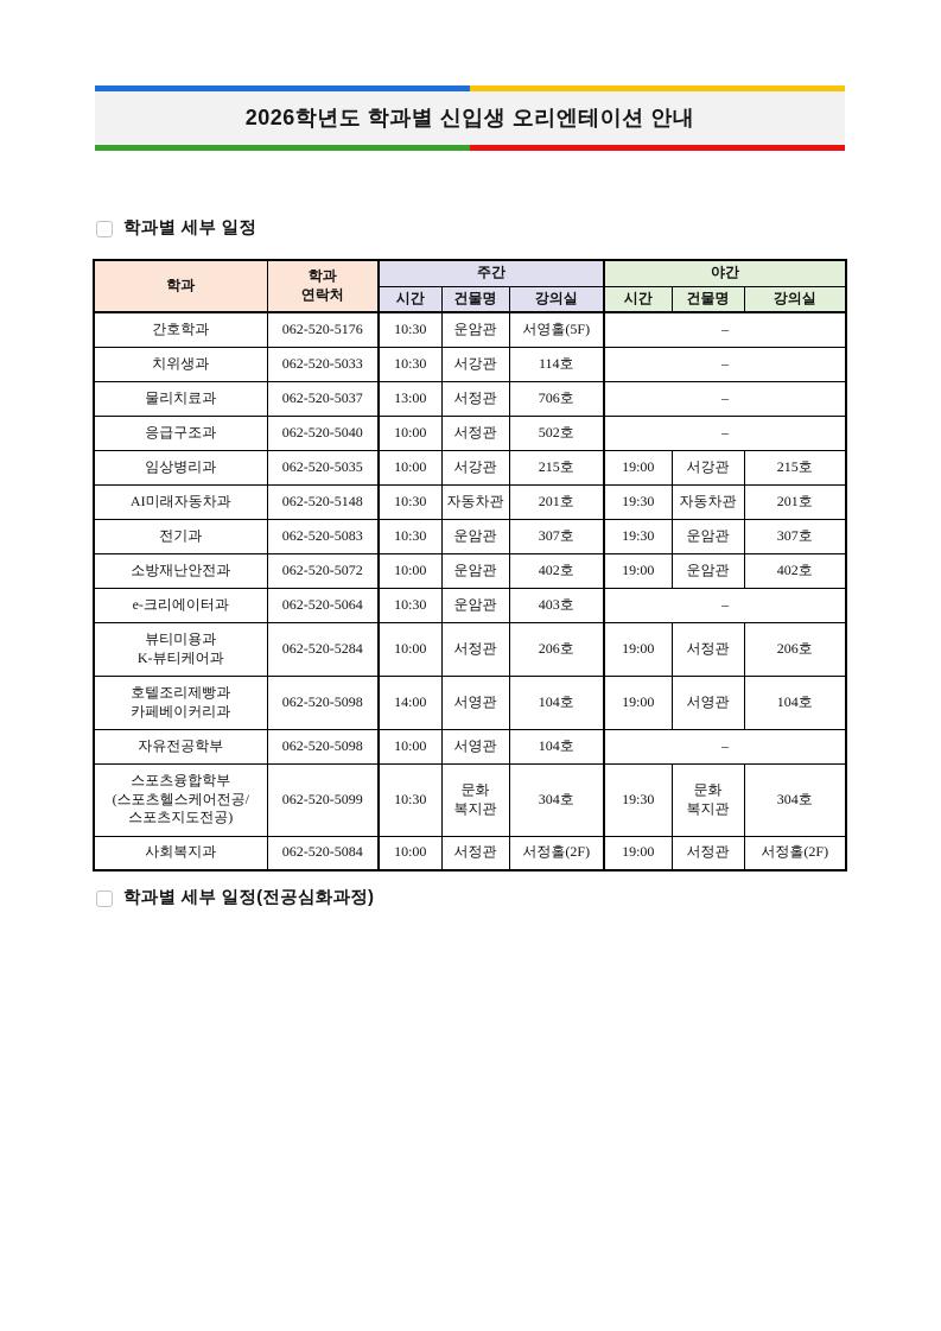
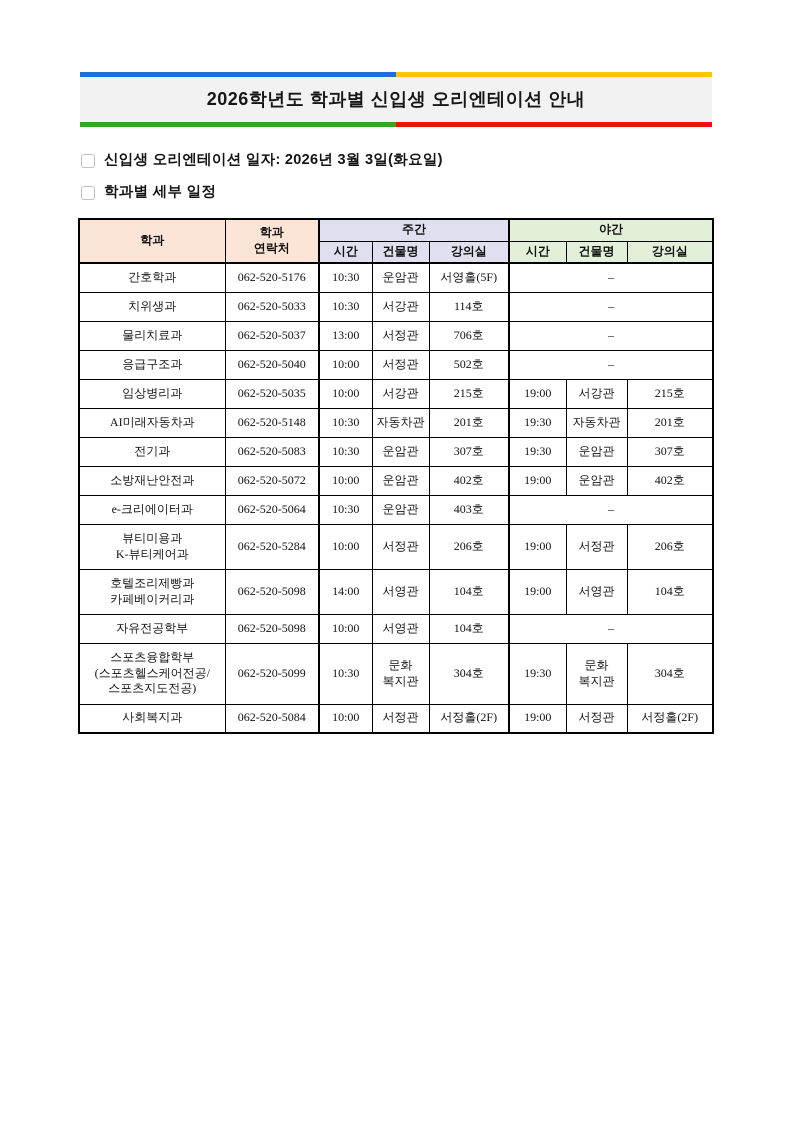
  2026학년도 학과별 신입생 오리엔테이션 안내
+ 신입생 오리엔테이션 일자: 2026년 3월 3일(화요일)
  학과별 세부 일정
- 학과별 세부 일정(전공심화과정)
  학과	학과 연락처	주간	야간
  시간	건물명	강의실	시간	건물명	강의실
  간호학과	062-520-5176	10:30	운암관	서영홀(5F)	–
  치위생과	062-520-5033	10:30	서강관	114호	–
  물리치료과	062-520-5037	13:00	서정관	706호	–
  응급구조과	062-520-5040	10:00	서정관	502호	–
  임상병리과	062-520-5035	10:00	서강관	215호	19:00	서강관	215호
  AI미래자동차과	062-520-5148	10:30	자동차관	201호	19:30	자동차관	201호
  전기과	062-520-5083	10:30	운암관	307호	19:30	운암관	307호
  소방재난안전과	062-520-5072	10:00	운암관	402호	19:00	운암관	402호
  e-크리에이터과	062-520-5064	10:30	운암관	403호	–
  뷰티미용과 K-뷰티케어과	062-520-5284	10:00	서정관	206호	19:00	서정관	206호
  호텔조리제빵과 카페베이커리과	062-520-5098	14:00	서영관	104호	19:00	서영관	104호
  자유전공학부	062-520-5098	10:00	서영관	104호	–
  스포츠융합학부 (스포츠헬스케어전공/ 스포츠지도전공)	062-520-5099	10:30	문화 복지관	304호	19:30	문화 복지관	304호
  사회복지과	062-520-5084	10:00	서정관	서정홀(2F)	19:00	서정관	서정홀(2F)
